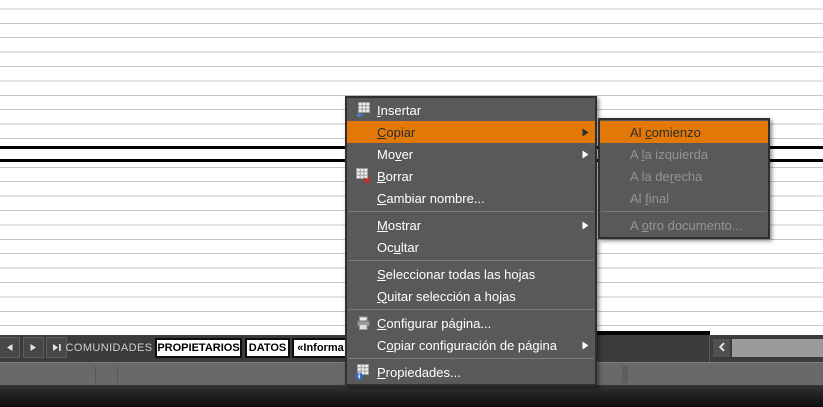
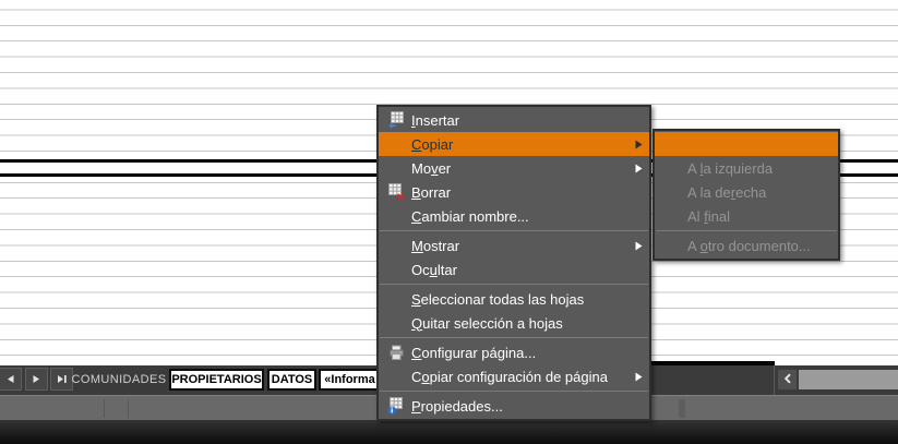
  COMUNIDADES
  PROPIETARIOS
  DATOS
  «Informa
  Insertar
  Copiar
  Mover
  Borrar
  Cambiar nombre...
  Mostrar
  Ocultar
  Seleccionar todas las hojas
  Quitar selección a hojas
  Configurar página...
  Copiar configuración de página
  Propiedades...
- Al comienzo
  A la izquierda
  A la derecha
  Al final
  A otro documento...
